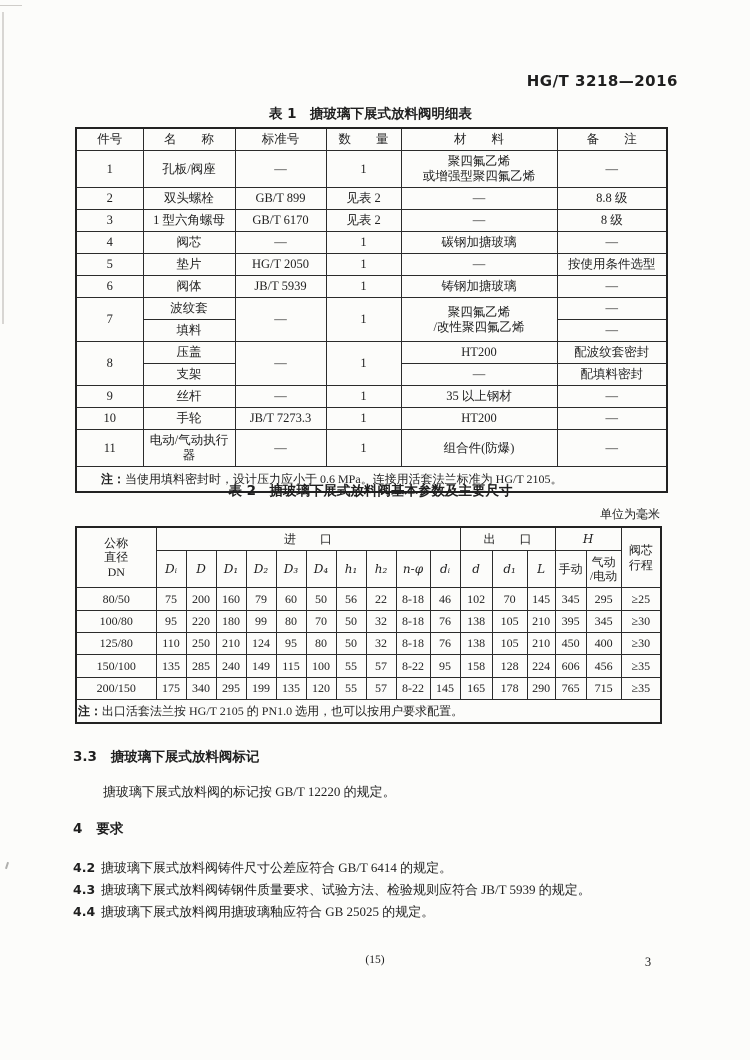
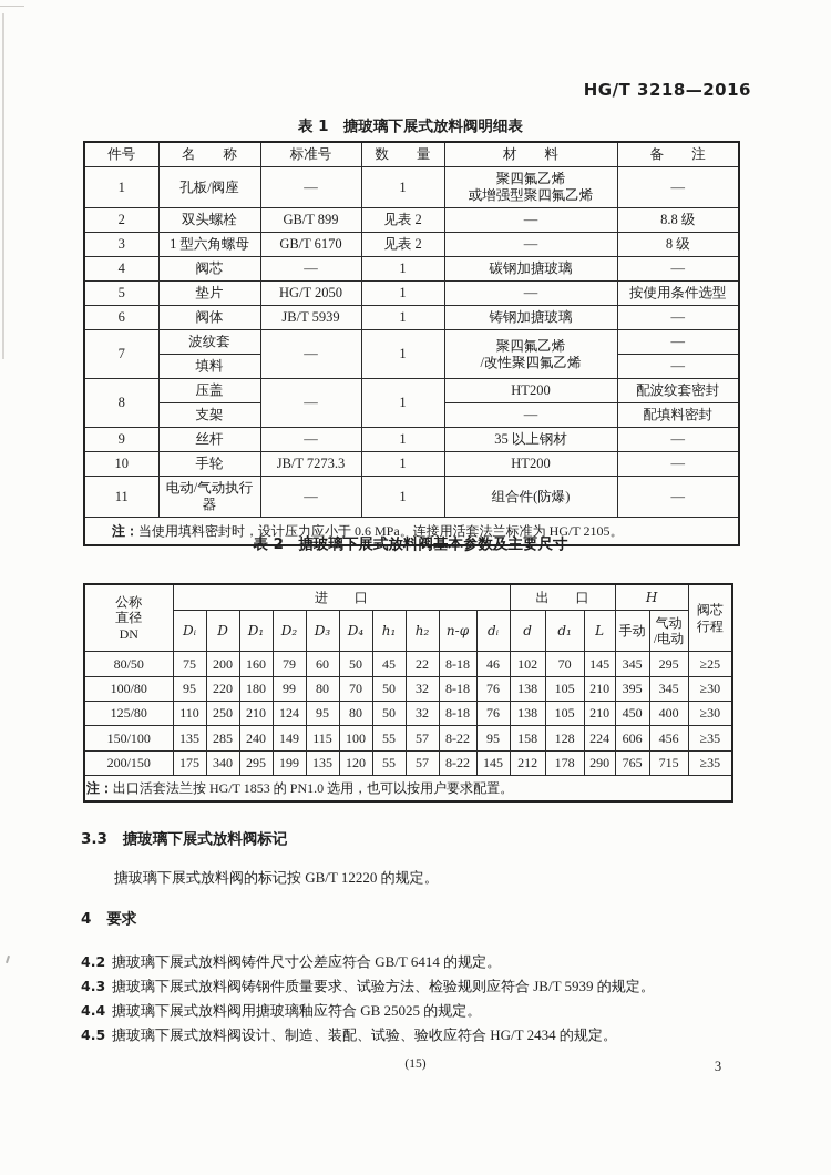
  HG/T 3218—2016
  表 1 搪玻璃下展式放料阀明细表
  件号	名 称	标准号	数 量	材 料	备 注
  1	孔板/阀座	—	1	聚四氟乙烯 或增强型聚四氟乙烯	—
  2	双头螺栓	GB/T 899	见表 2	—	8.8 级
  3	1 型六角螺母	GB/T 6170	见表 2	—	8 级
  4	阀芯	—	1	碳钢加搪玻璃	—
  5	垫片	HG/T 2050	1	—	按使用条件选型
  6	阀体	JB/T 5939	1	铸钢加搪玻璃	—
  7	波纹套	—	1	聚四氟乙烯 /改性聚四氟乙烯	—
  填料	—
  8	压盖	—	1	HT200	配波纹套密封
  支架	—	配填料密封
  9	丝杆	—	1	35 以上钢材	—
  10	手轮	JB/T 7273.3	1	HT200	—
  11	电动/气动执行器	—	1	组合件(防爆)	—
  注：当使用填料密封时，设计压力应小于 0.6 MPa。连接用活套法兰标准为 HG/T 2105。
  表 2 搪玻璃下展式放料阀基本参数及主要尺寸
- 单位为毫米
  公称 直径 DN	进 口	出 口	H	阀芯 行程
  Dᵢ	D	D₁	D₂	D₃	D₄	h₁	h₂	n-φ	dᵢ	d	d₁	L	手动	气动 /电动
- 80/50	75	200	160	79	60	50	56	22	8-18	46	102	70	145	345	295	≥25
+ 80/50	75	200	160	79	60	50	45	22	8-18	46	102	70	145	345	295	≥25
  100/80	95	220	180	99	80	70	50	32	8-18	76	138	105	210	395	345	≥30
  125/80	110	250	210	124	95	80	50	32	8-18	76	138	105	210	450	400	≥30
  150/100	135	285	240	149	115	100	55	57	8-22	95	158	128	224	606	456	≥35
- 200/150	175	340	295	199	135	120	55	57	8-22	145	165	178	290	765	715	≥35
+ 200/150	175	340	295	199	135	120	55	57	8-22	145	212	178	290	765	715	≥35
- 注：出口活套法兰按 HG/T 2105 的 PN1.0 选用，也可以按用户要求配置。
+ 注：出口活套法兰按 HG/T 1853 的 PN1.0 选用，也可以按用户要求配置。
  3.3 搪玻璃下展式放料阀标记
  搪玻璃下展式放料阀的标记按 GB/T 12220 的规定。
  4 要求
  4.2 搪玻璃下展式放料阀铸件尺寸公差应符合 GB/T 6414 的规定。
  4.3 搪玻璃下展式放料阀铸钢件质量要求、试验方法、检验规则应符合 JB/T 5939 的规定。
  4.4 搪玻璃下展式放料阀用搪玻璃釉应符合 GB 25025 的规定。
+ 4.5 搪玻璃下展式放料阀设计、制造、装配、试验、验收应符合 HG/T 2434 的规定。
  (15)
  3
